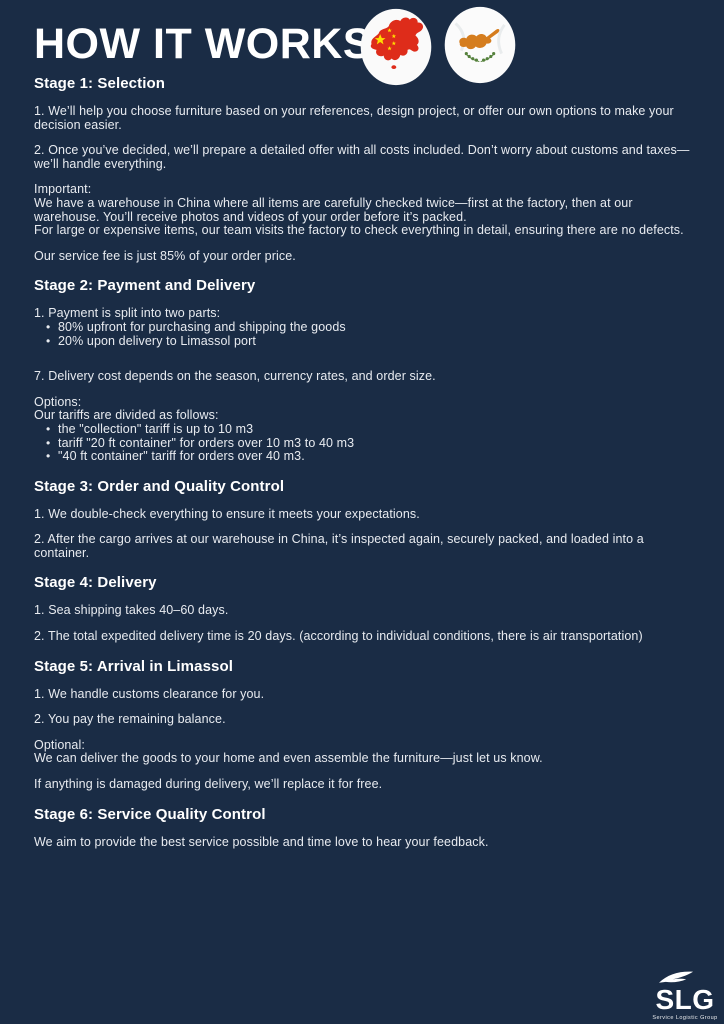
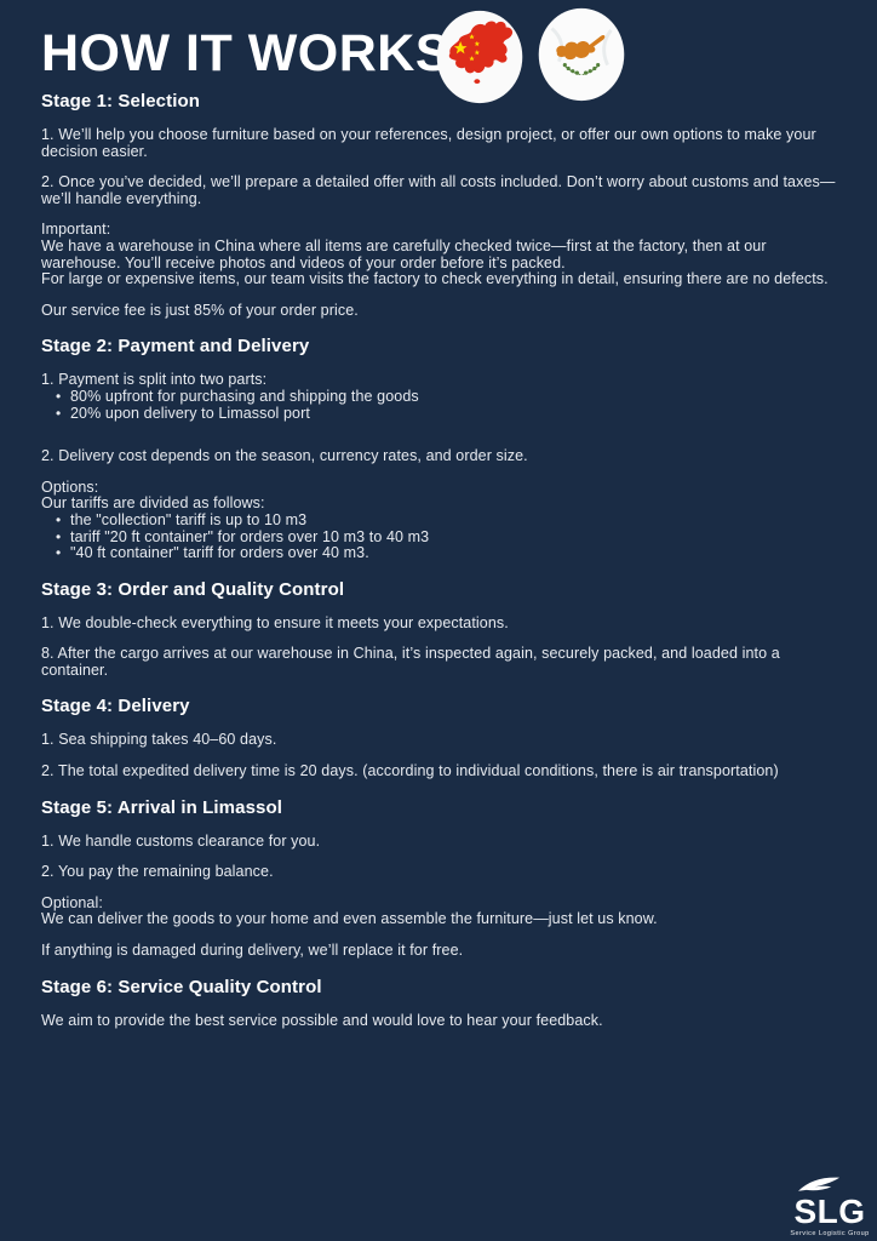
  HOW IT WORKS
  Stage 1: Selection
  1. We’ll help you choose furniture based on your references, design project, or offer our own options to make your decision easier.
  2. Once you’ve decided, we’ll prepare a detailed offer with all costs included. Don’t worry about customs and taxes—we’ll handle everything.
  Important:
  We have a warehouse in China where all items are carefully checked twice—first at the factory, then at our warehouse. You’ll receive photos and videos of your order before it’s packed.
  For large or expensive items, our team visits the factory to check everything in detail, ensuring there are no defects.
  Our service fee is just 85% of your order price.
  Stage 2: Payment and Delivery
  1. Payment is split into two parts:
  80% upfront for purchasing and shipping the goods
  20% upon delivery to Limassol port
- 7. Delivery cost depends on the season, currency rates, and order size.
+ 2. Delivery cost depends on the season, currency rates, and order size.
  Options:
  Our tariffs are divided as follows:
  the "collection" tariff is up to 10 m3
  tariff "20 ft container" for orders over 10 m3 to 40 m3
  "40 ft container" tariff for orders over 40 m3.
  Stage 3: Order and Quality Control
  1. We double-check everything to ensure it meets your expectations.
- 2. After the cargo arrives at our warehouse in China, it’s inspected again, securely packed, and loaded into a container.
+ 8. After the cargo arrives at our warehouse in China, it’s inspected again, securely packed, and loaded into a container.
  Stage 4: Delivery
  1. Sea shipping takes 40–60 days.
  2. The total expedited delivery time is 20 days. (according to individual conditions, there is air transportation)
  Stage 5: Arrival in Limassol
  1. We handle customs clearance for you.
  2. You pay the remaining balance.
  Optional:
  We can deliver the goods to your home and even assemble the furniture—just let us know.
  If anything is damaged during delivery, we’ll replace it for free.
  Stage 6: Service Quality Control
- We aim to provide the best service possible and time love to hear your feedback.
+ We aim to provide the best service possible and would love to hear your feedback.
  SLG
